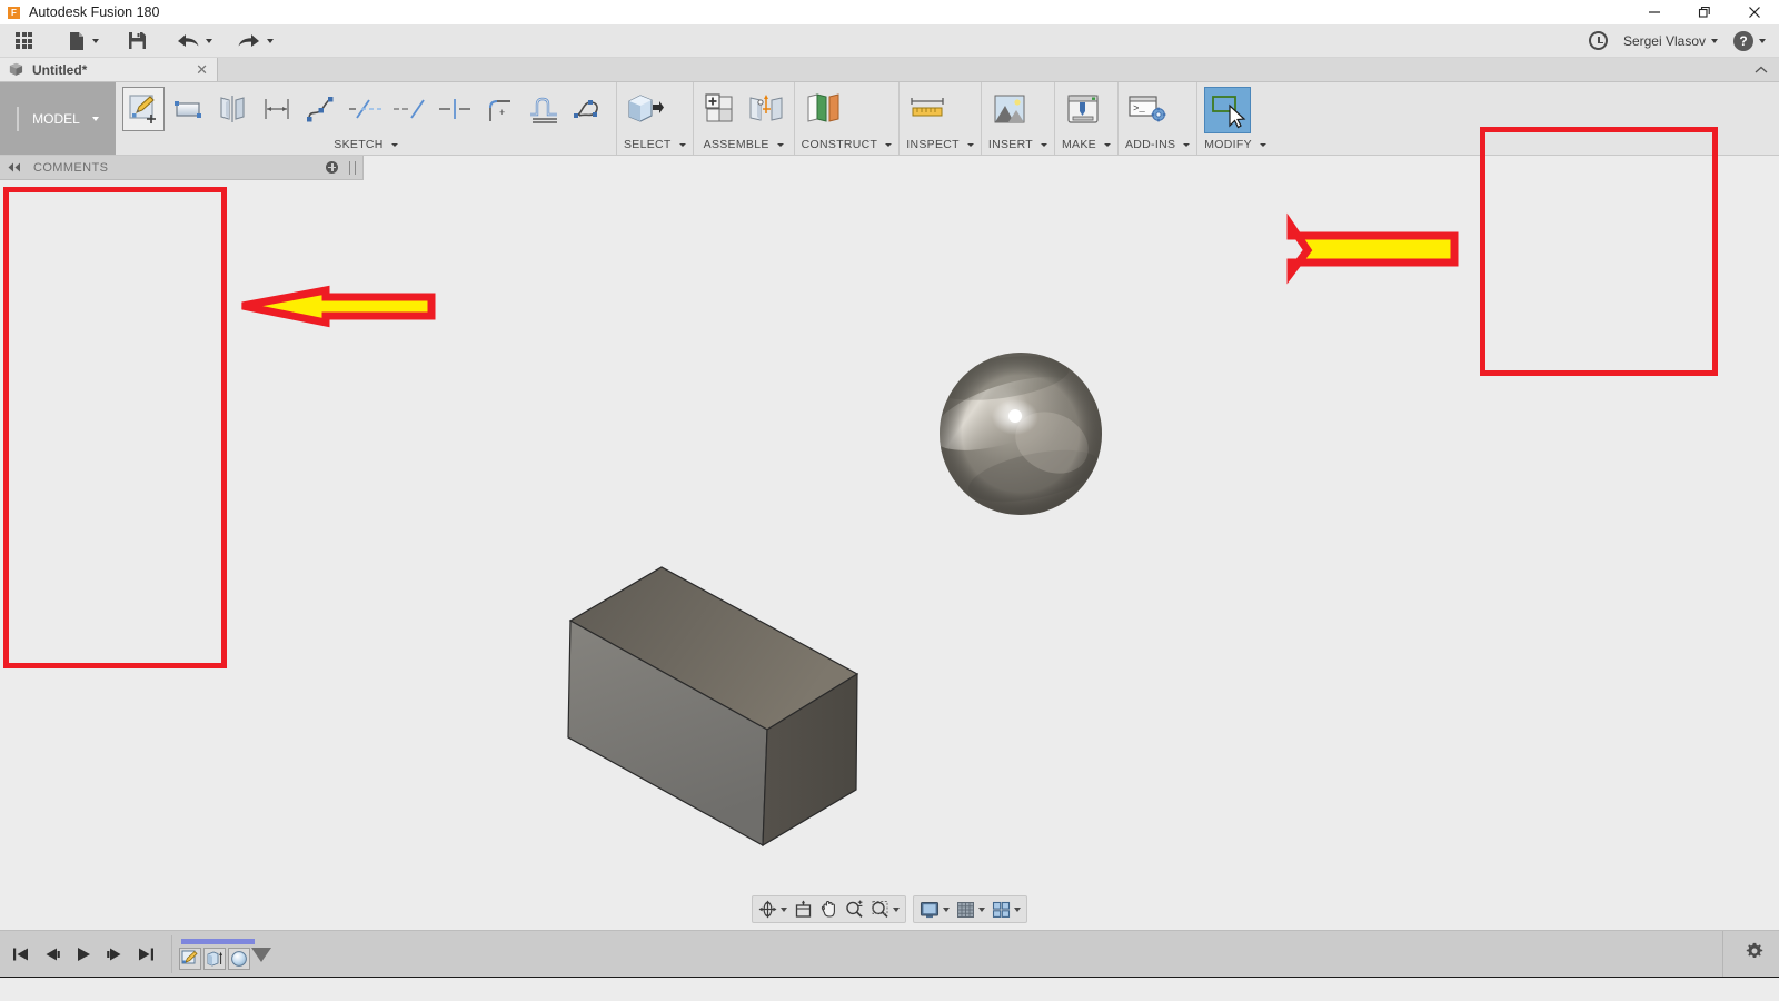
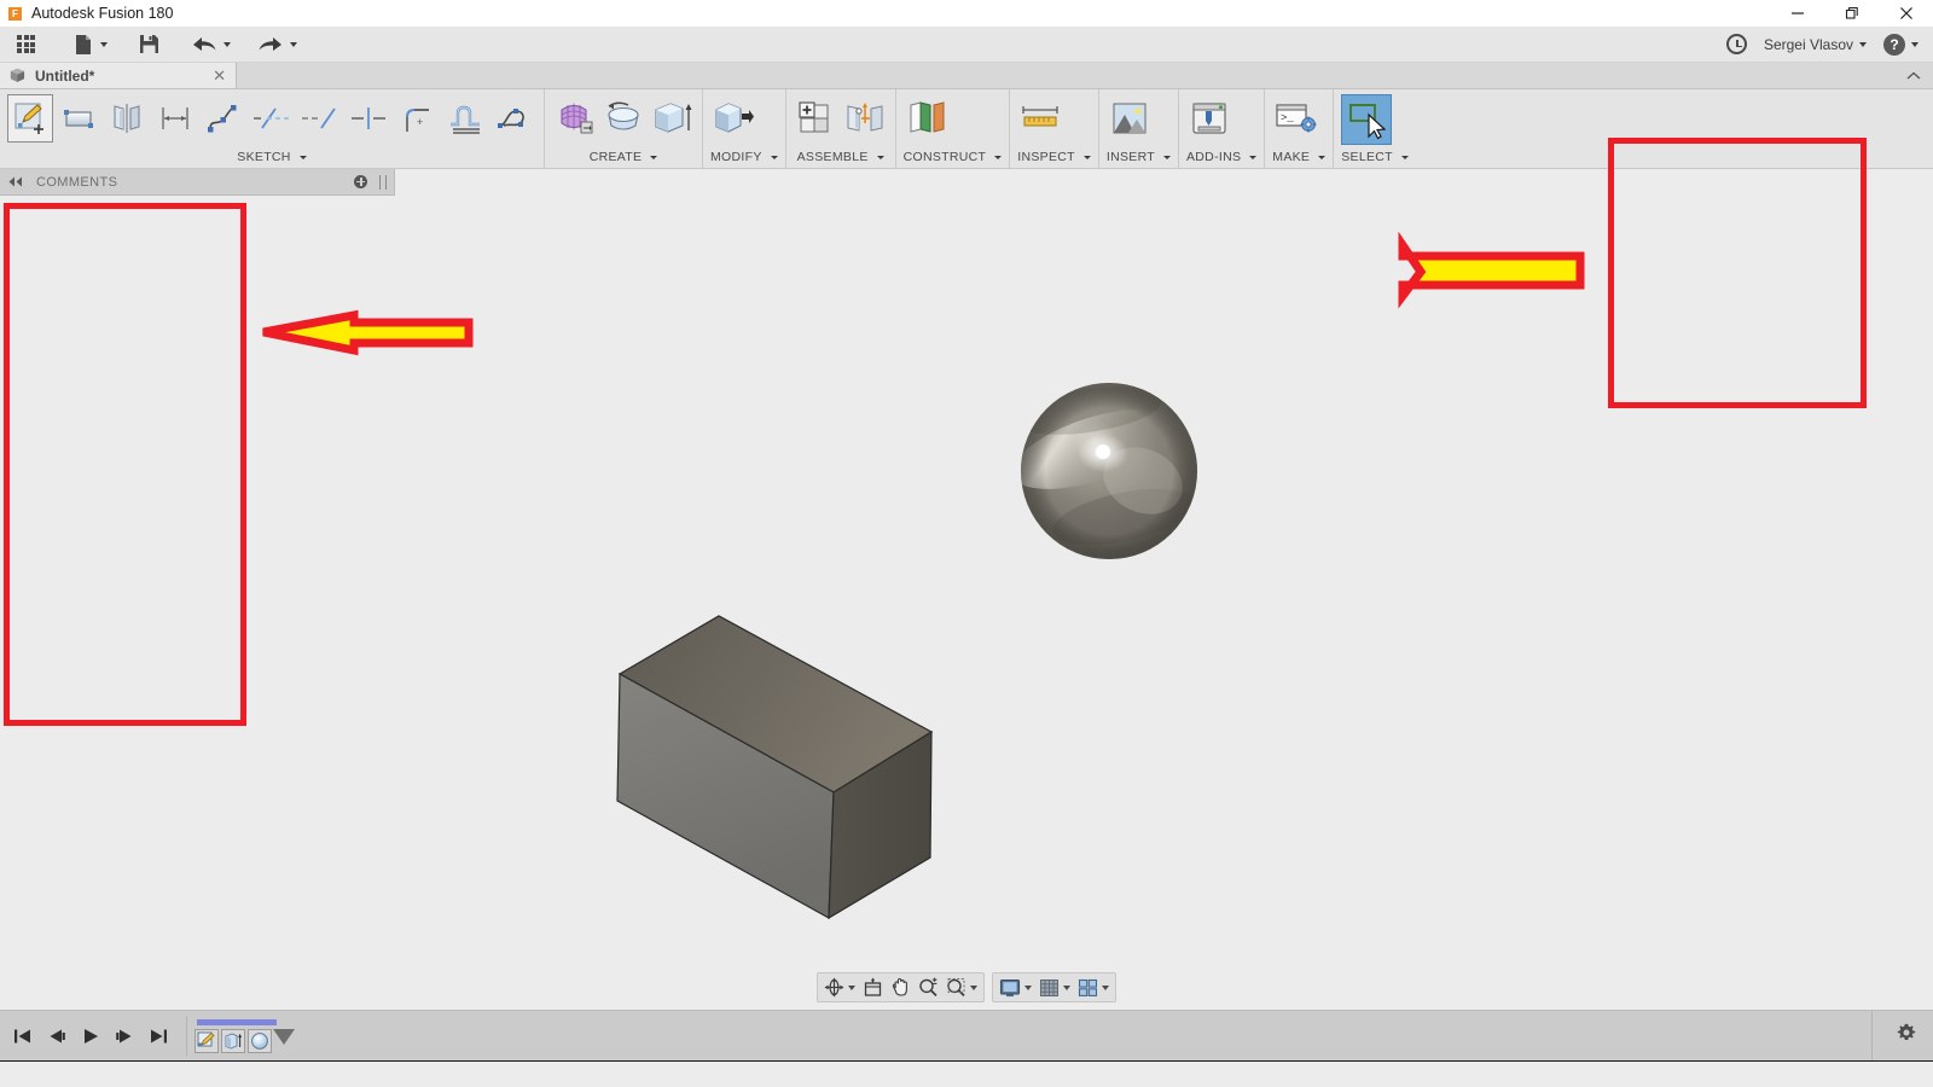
  F
  Autodesk Fusion 180
  Sergei Vlasov
  ?
  Untitled*
  ✕
- MODEL
  +
  SKETCH
+ CREATE
- SELECT
+ MODIFY
  ASSEMBLE
  CONSTRUCT
  INSPECT
  INSERT
- MAKE
+ ADD-INS
  >_
- ADD-INS
+ MAKE
- MODIFY
+ SELECT
  COMMENTS
